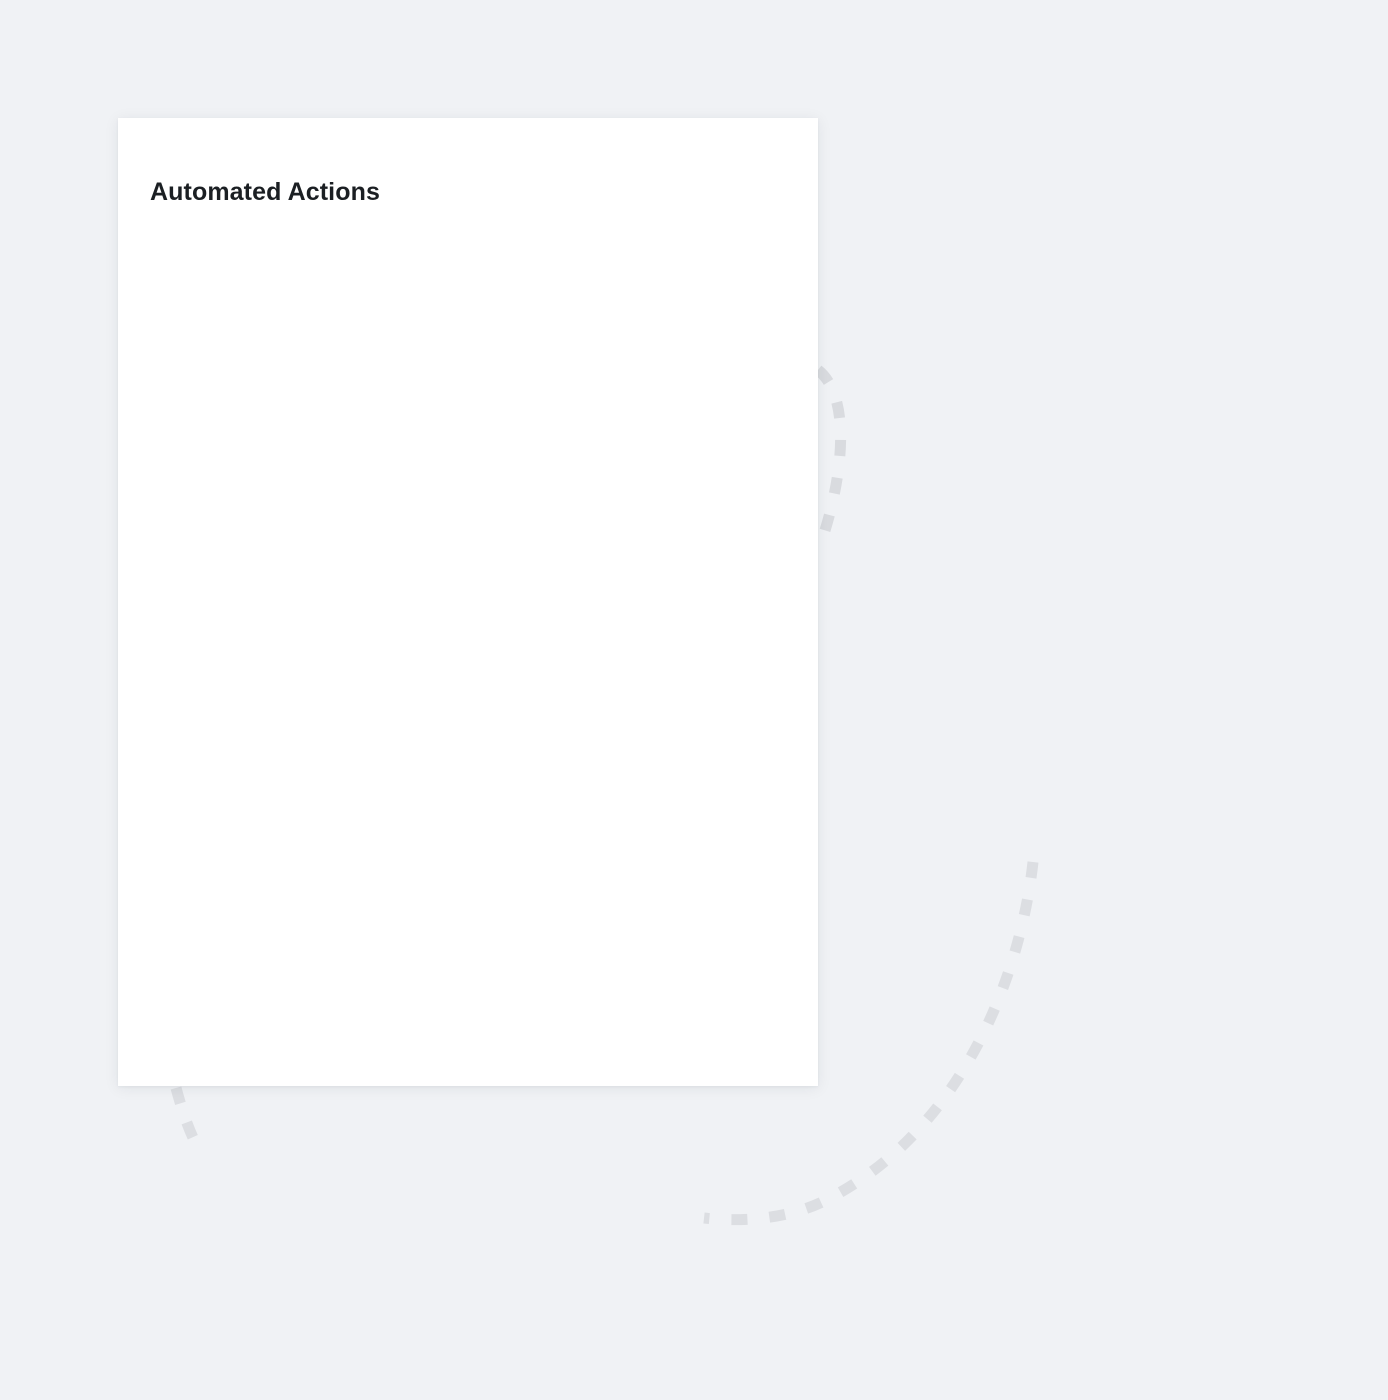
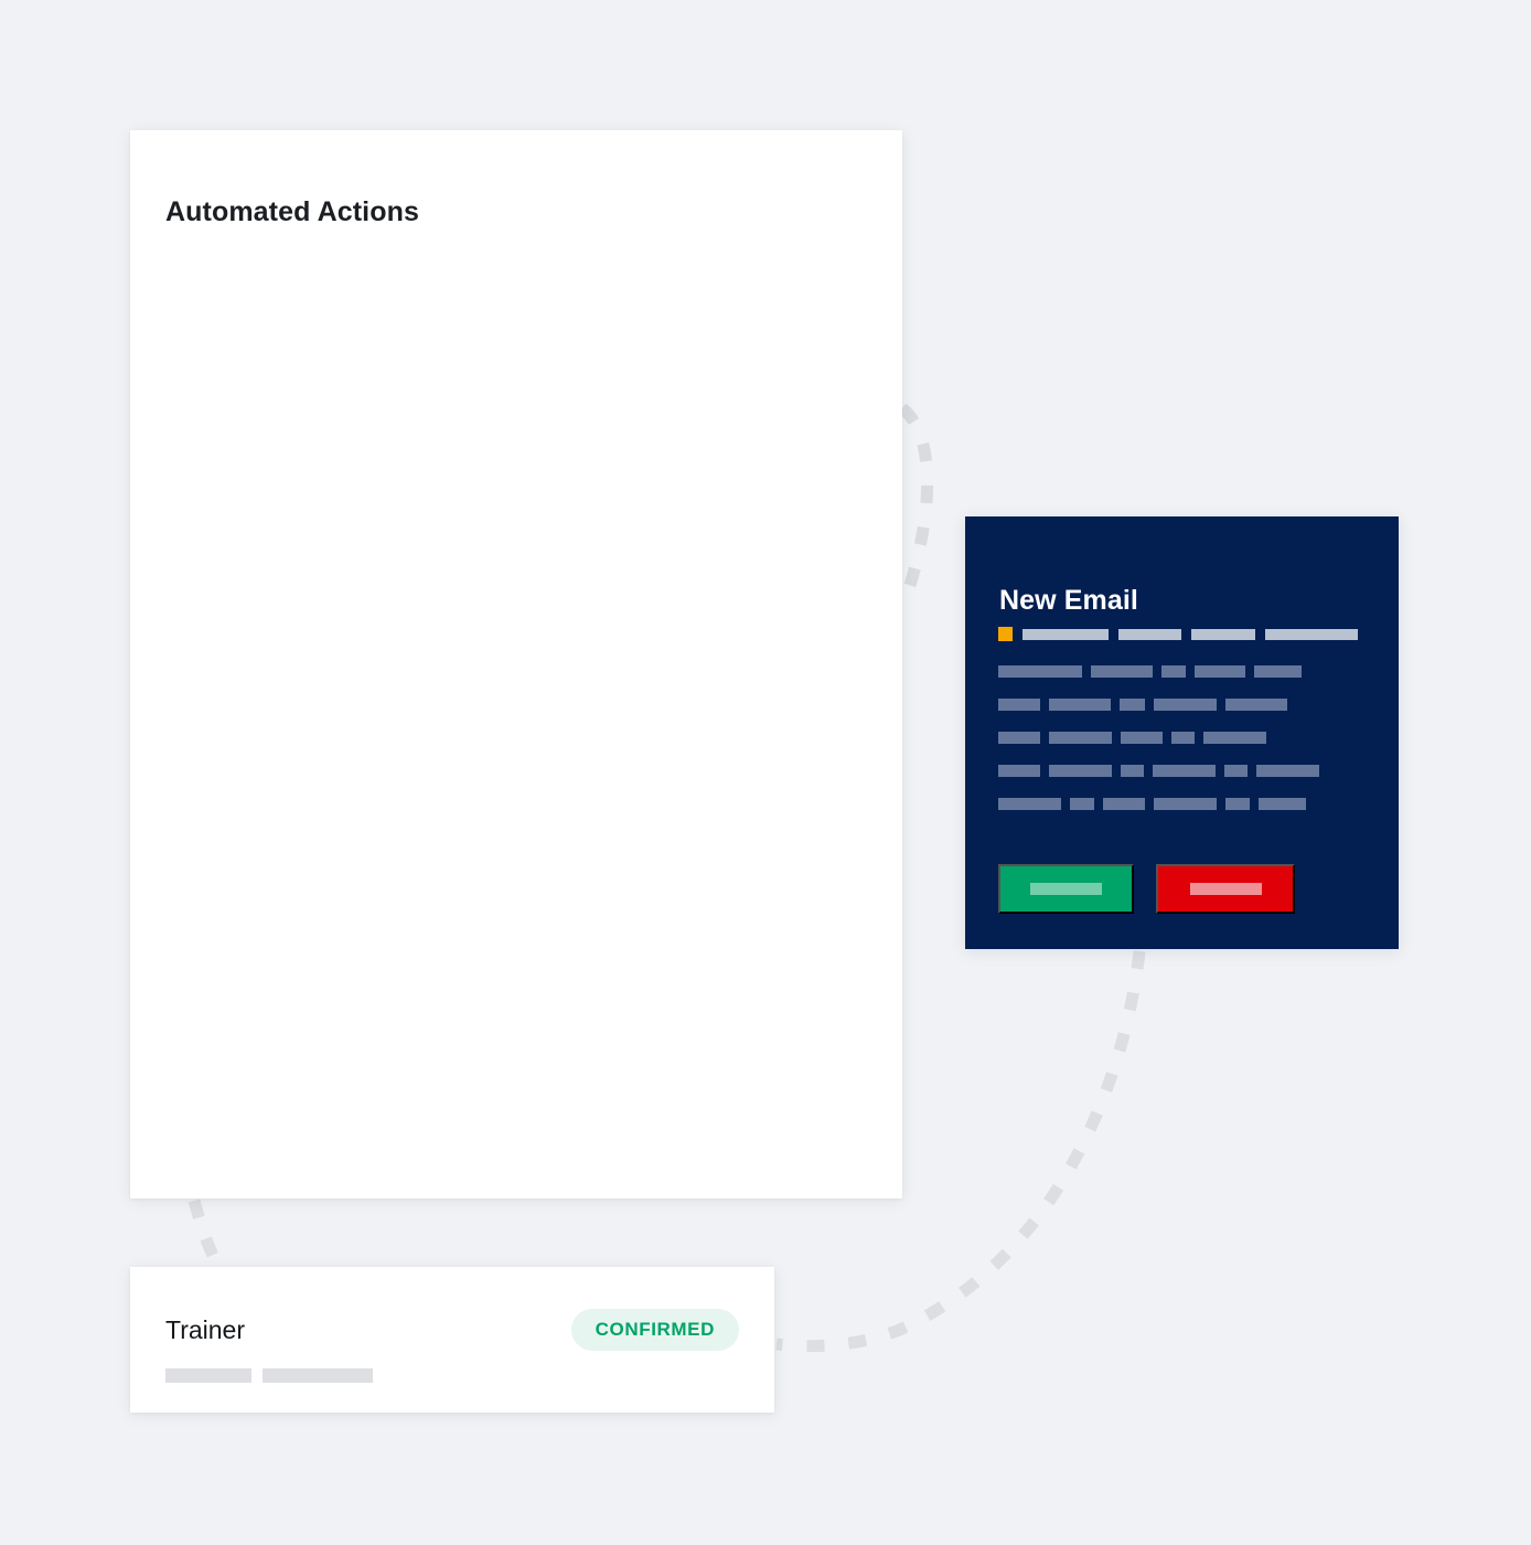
  Automated Actions
+ New Email
+ Trainer
+ CONFIRMED
